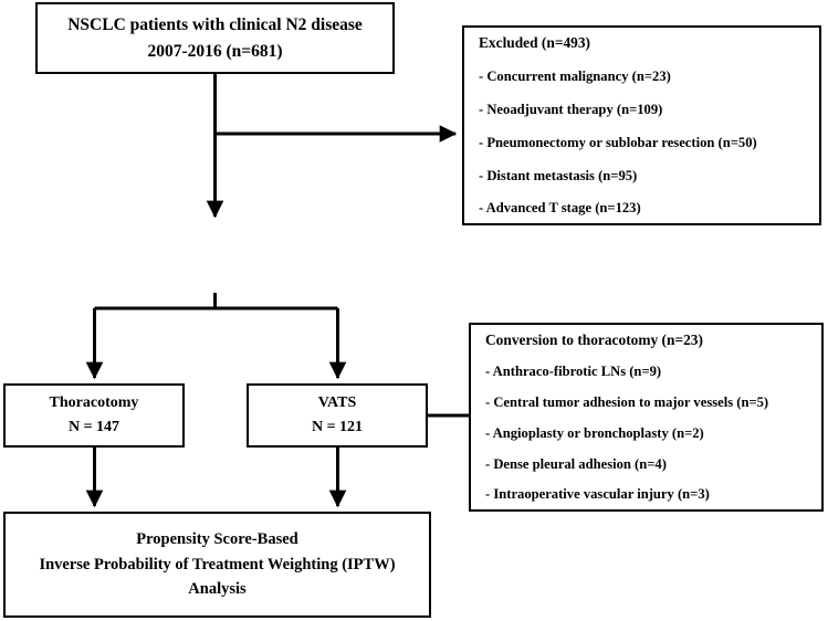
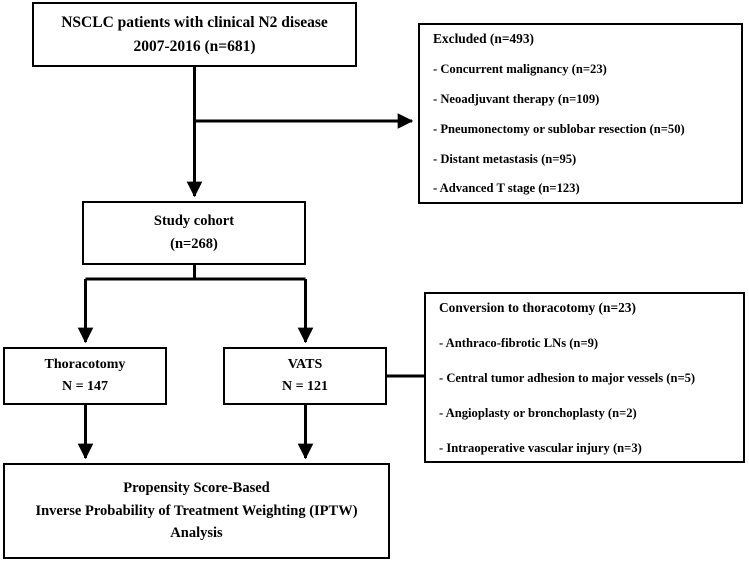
  NSCLC patients with clinical N2 disease
  2007-2016 (n=681)
  Excluded (n=493)
  - Concurrent malignancy (n=23)
  - Neoadjuvant therapy (n=109)
  - Pneumonectomy or sublobar resection (n=50)
  - Distant metastasis (n=95)
  - Advanced T stage (n=123)
+ Study cohort
+ (n=268)
  Thoracotomy
  N = 147
  VATS
  N = 121
  Conversion to thoracotomy (n=23)
  - Anthraco-fibrotic LNs (n=9)
  - Central tumor adhesion to major vessels (n=5)
  - Angioplasty or bronchoplasty (n=2)
- - Dense pleural adhesion (n=4)
  - Intraoperative vascular injury (n=3)
  Propensity Score-Based
  Inverse Probability of Treatment Weighting (IPTW)
  Analysis
